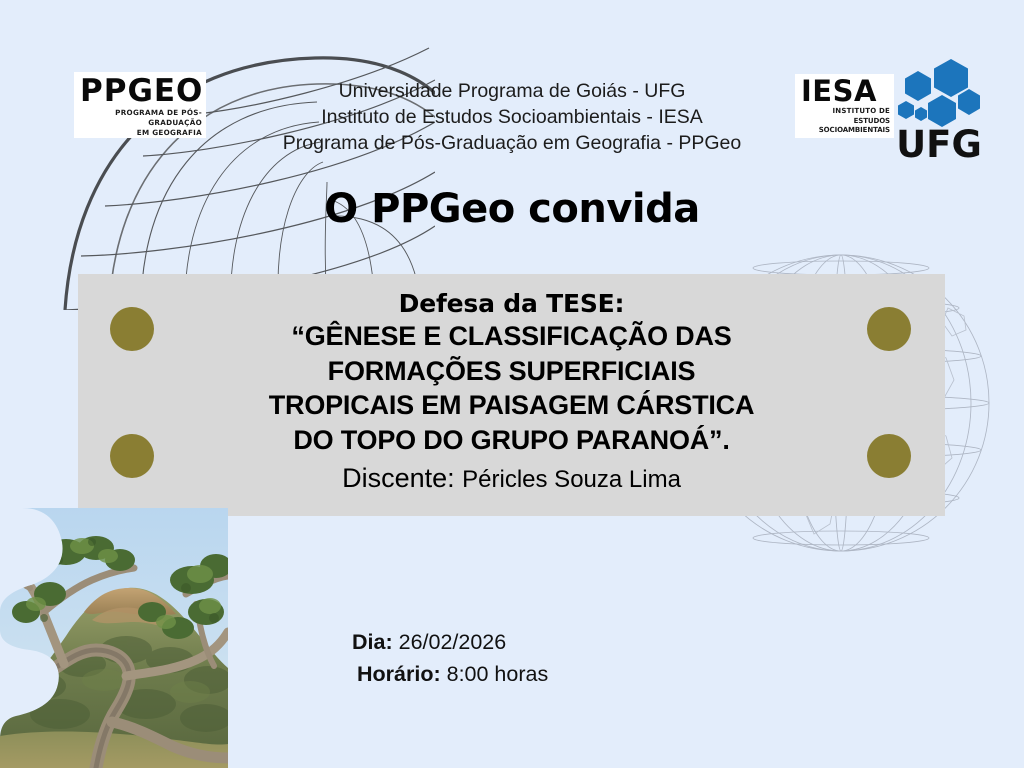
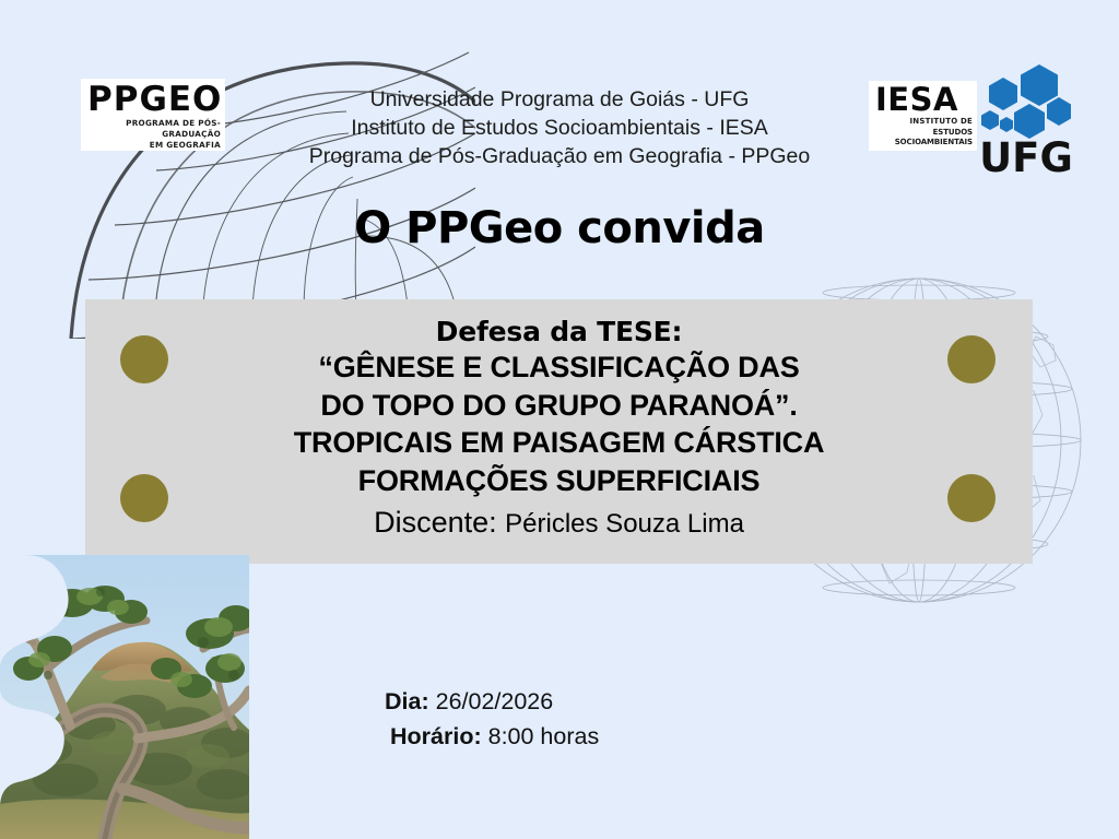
  PPGEO
  PROGRAMA DE PÓS-GRADUAÇÃO
  EM GEOGRAFIA
  IESA
  INSTITUTO DE
  ESTUDOS SOCIOAMBIENTAIS
  UFG
  Universidade Programa de Goiás - UFG
  Instituto de Estudos Socioambientais - IESA
  Programa de Pós-Graduação em Geografia - PPGeo
  O PPGeo convida
  Defesa da TESE:
  “GÊNESE E CLASSIFICAÇÃO DAS
- FORMAÇÕES SUPERFICIAIS
+ DO TOPO DO GRUPO PARANOÁ”.
  TROPICAIS EM PAISAGEM CÁRSTICA
- DO TOPO DO GRUPO PARANOÁ”.
+ FORMAÇÕES SUPERFICIAIS
  Discente: Péricles Souza Lima
  Dia: 26/02/2026
  Horário: 8:00 horas
